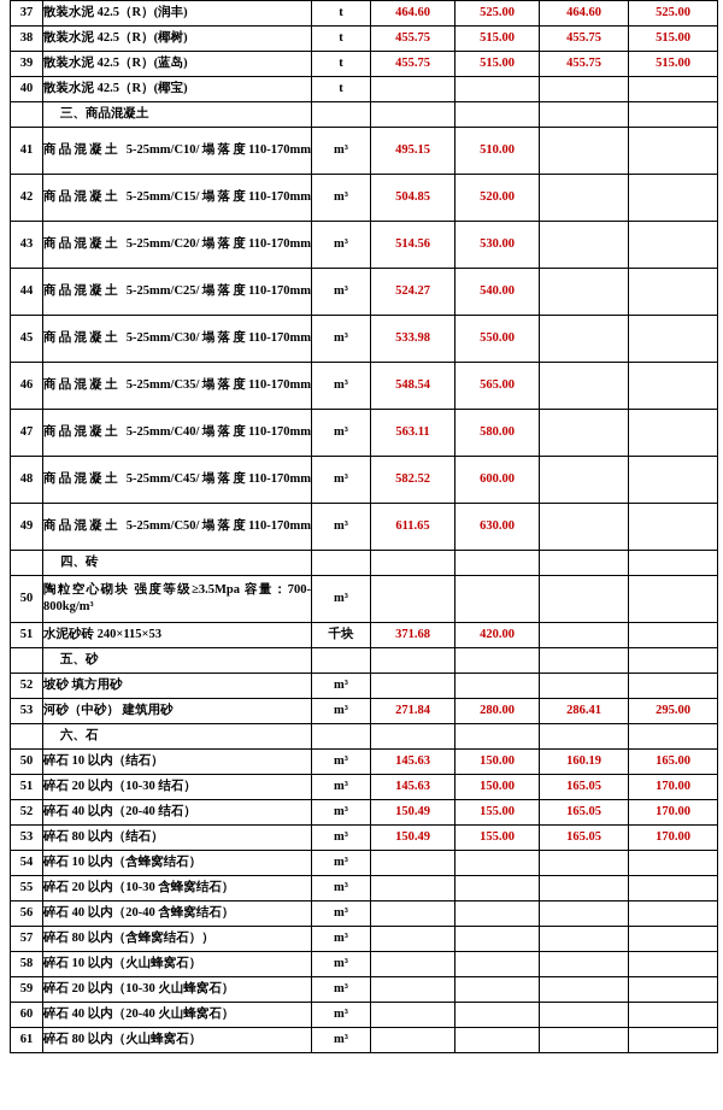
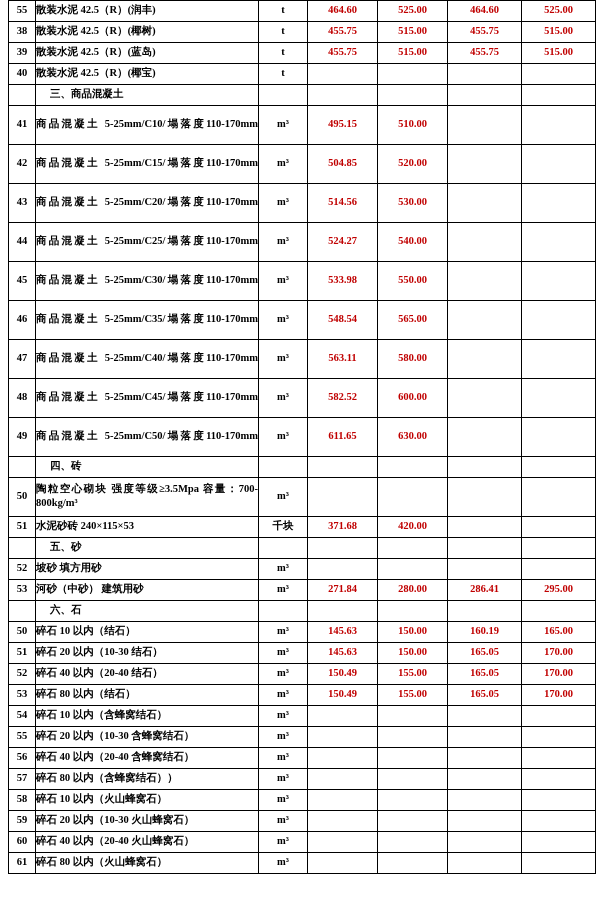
- 37	散装水泥 42.5（R）(润丰)	t	464.60	525.00	464.60	525.00
+ 55	散装水泥 42.5（R）(润丰)	t	464.60	525.00	464.60	525.00
  38	散装水泥 42.5（R）(椰树)	t	455.75	515.00	455.75	515.00
  39	散装水泥 42.5（R）(蓝岛)	t	455.75	515.00	455.75	515.00
  40	散装水泥 42.5（R）(椰宝)	t
  	三、商品混凝土
  41	商品混凝土 5-25mm/C10/塌落度110-170mm	m³	495.15	510.00
  42	商品混凝土 5-25mm/C15/塌落度110-170mm	m³	504.85	520.00
  43	商品混凝土 5-25mm/C20/塌落度110-170mm	m³	514.56	530.00
  44	商品混凝土 5-25mm/C25/塌落度110-170mm	m³	524.27	540.00
  45	商品混凝土 5-25mm/C30/塌落度110-170mm	m³	533.98	550.00
  46	商品混凝土 5-25mm/C35/塌落度110-170mm	m³	548.54	565.00
  47	商品混凝土 5-25mm/C40/塌落度110-170mm	m³	563.11	580.00
  48	商品混凝土 5-25mm/C45/塌落度110-170mm	m³	582.52	600.00
  49	商品混凝土 5-25mm/C50/塌落度110-170mm	m³	611.65	630.00
  	四、砖
  50	陶粒空心砌块 强度等级≥3.5Mpa 容量：700-800kg/m³	m³
  51	水泥砂砖 240×115×53	千块	371.68	420.00
  	五、砂
  52	坡砂 填方用砂	m³
  53	河砂（中砂） 建筑用砂	m³	271.84	280.00	286.41	295.00
  	六、石
  50	碎石 10 以内（结石）	m³	145.63	150.00	160.19	165.00
  51	碎石 20 以内（10-30 结石）	m³	145.63	150.00	165.05	170.00
  52	碎石 40 以内（20-40 结石）	m³	150.49	155.00	165.05	170.00
  53	碎石 80 以内（结石）	m³	150.49	155.00	165.05	170.00
  54	碎石 10 以内（含蜂窝结石）	m³
  55	碎石 20 以内（10-30 含蜂窝结石）	m³
  56	碎石 40 以内（20-40 含蜂窝结石）	m³
  57	碎石 80 以内（含蜂窝结石））	m³
  58	碎石 10 以内（火山蜂窝石）	m³
  59	碎石 20 以内（10-30 火山蜂窝石）	m³
  60	碎石 40 以内（20-40 火山蜂窝石）	m³
  61	碎石 80 以内（火山蜂窝石）	m³
